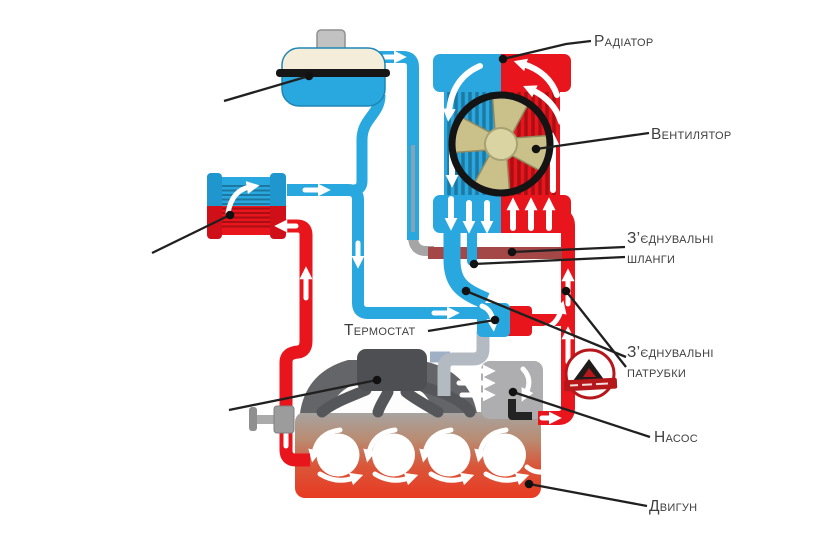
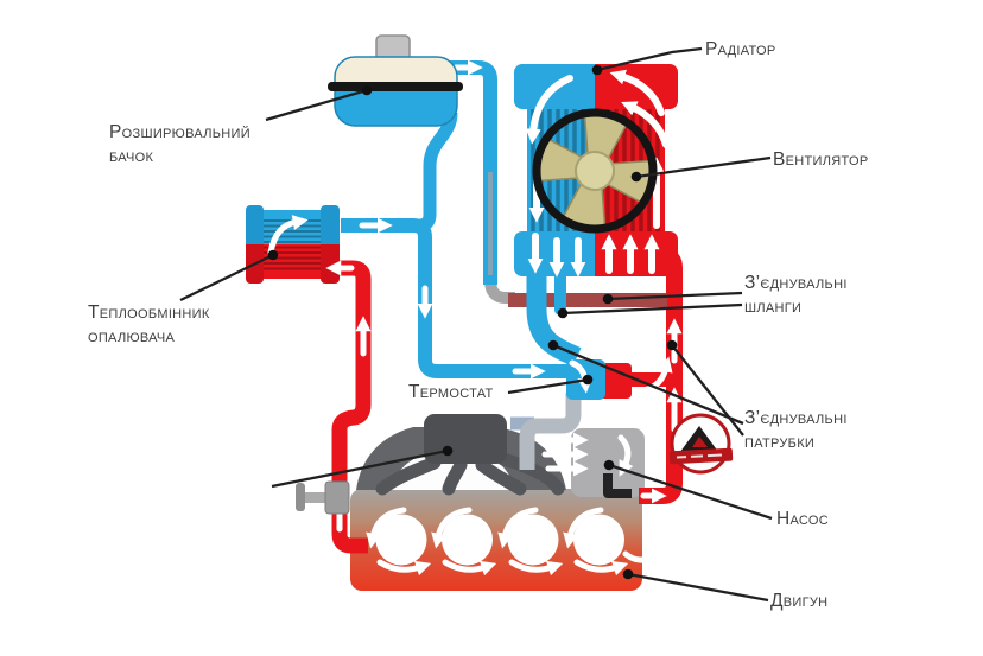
  Радіатор
  Вентилятор
+ Розширювальний
+ бачок
+ Теплообмінник
+ опалювача
  Термостат
  З’єднувальні
  шланги
  З’єднувальні
  патрубки
  Насос
  Двигун
